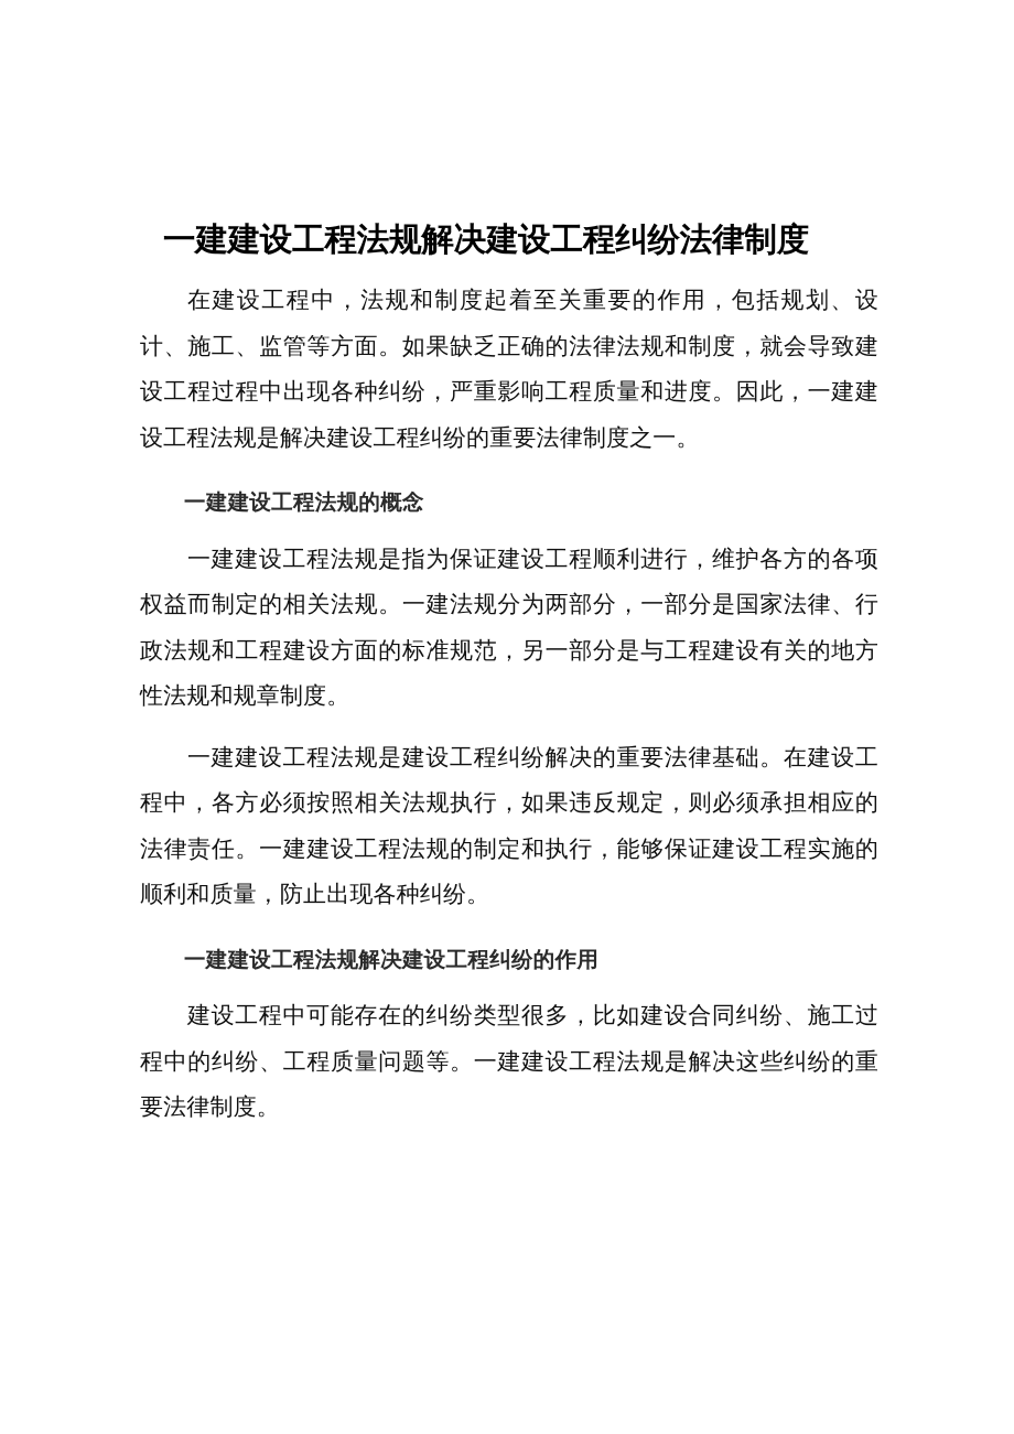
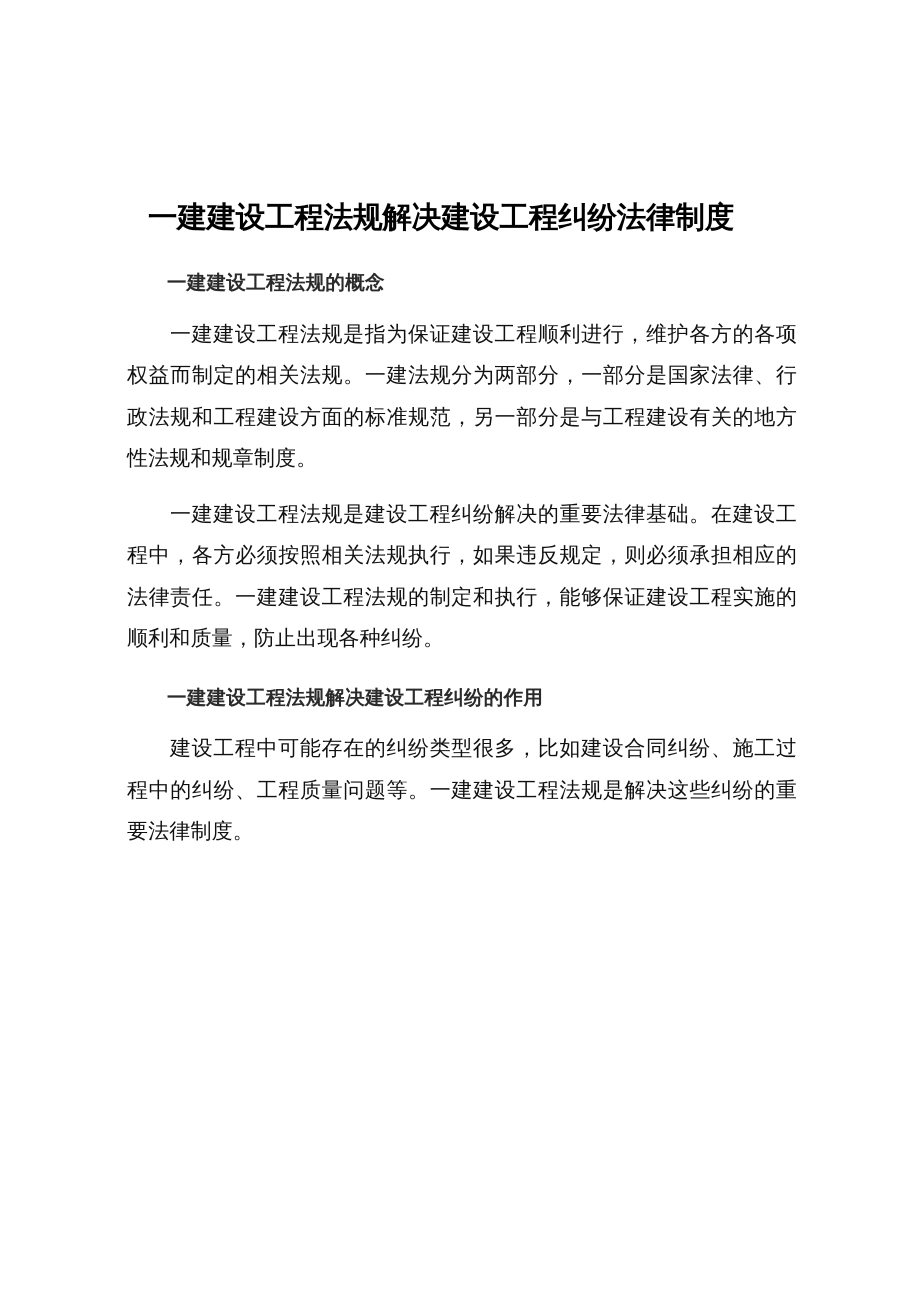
  一建建设工程法规解决建设工程纠纷法律制度
- 在建设工程中，法规和制度起着至关重要的作用，包括规划、设计、施工、监管等方面。如果缺乏正确的法律法规和制度，就会导致建设工程过程中出现各种纠纷，严重影响工程质量和进度。因此，一建建设工程法规是解决建设工程纠纷的重要法律制度之一。
  一建建设工程法规的概念
  一建建设工程法规是指为保证建设工程顺利进行，维护各方的各项权益而制定的相关法规。一建法规分为两部分，一部分是国家法律、行政法规和工程建设方面的标准规范，另一部分是与工程建设有关的地方性法规和规章制度。
  一建建设工程法规是建设工程纠纷解决的重要法律基础。在建设工程中，各方必须按照相关法规执行，如果违反规定，则必须承担相应的法律责任。一建建设工程法规的制定和执行，能够保证建设工程实施的顺利和质量，防止出现各种纠纷。
  一建建设工程法规解决建设工程纠纷的作用
  建设工程中可能存在的纠纷类型很多，比如建设合同纠纷、施工过程中的纠纷、工程质量问题等。一建建设工程法规是解决这些纠纷的重要法律制度。
